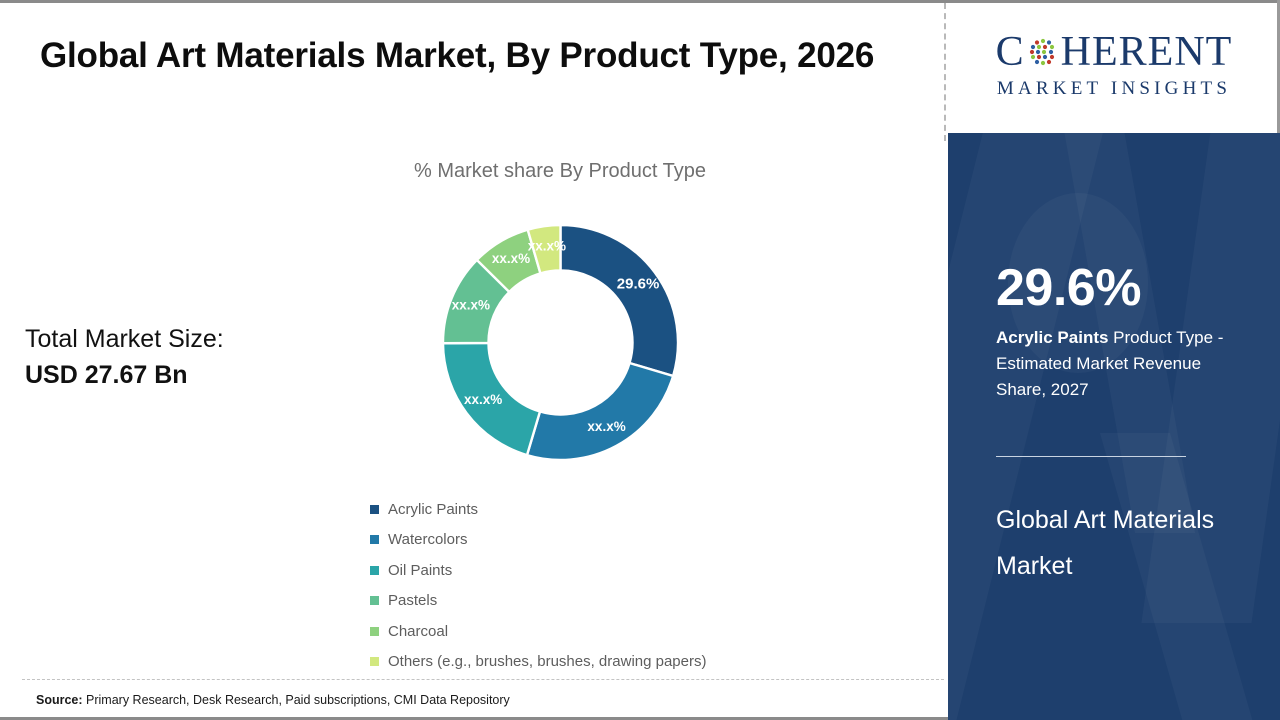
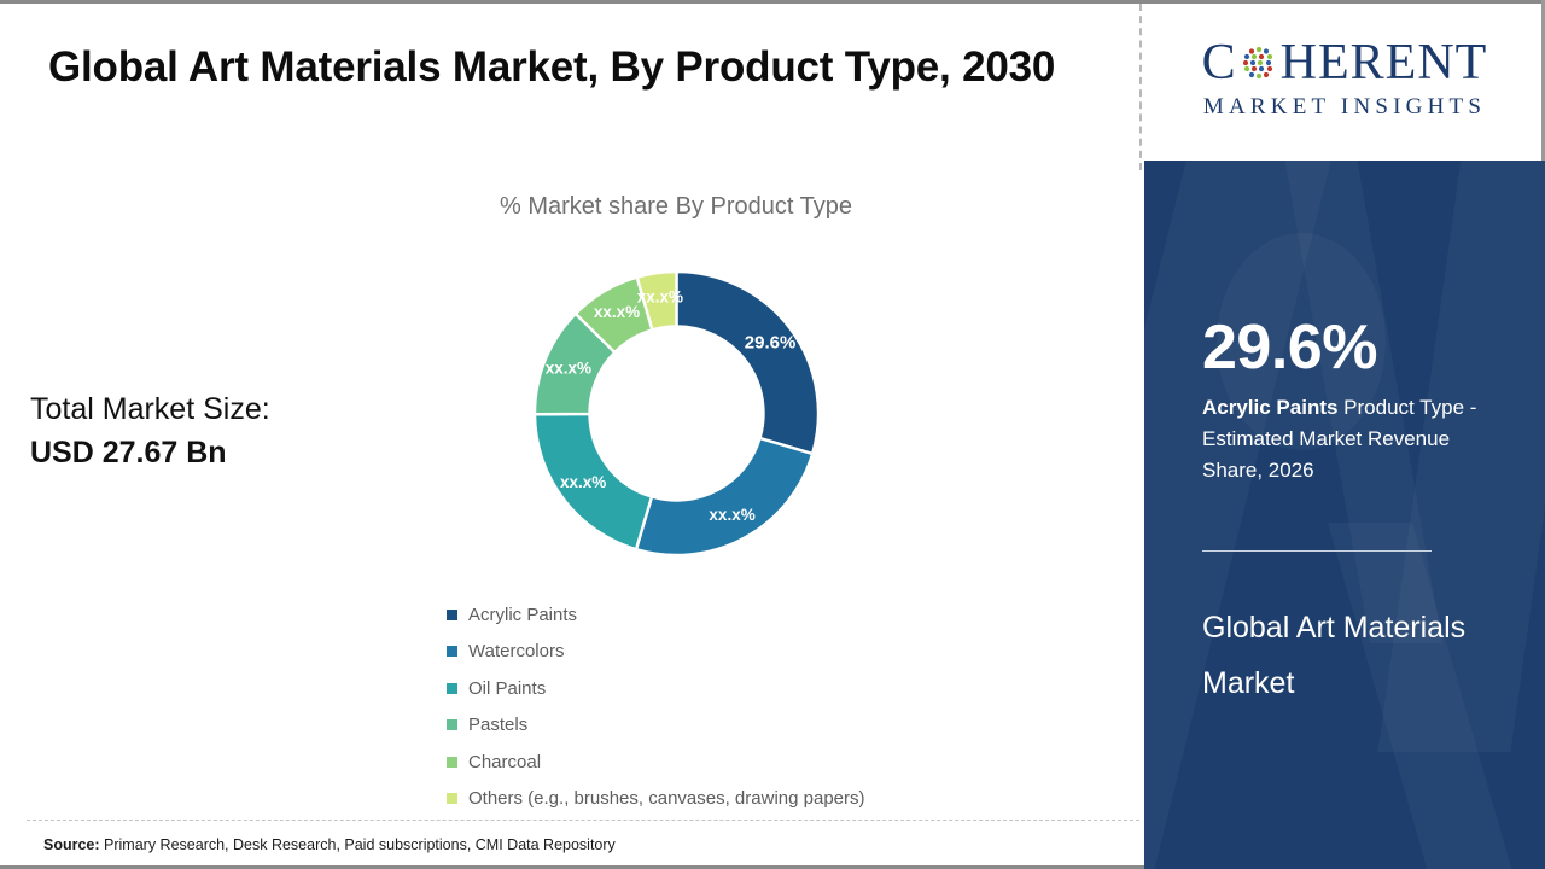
- Global Art Materials Market, By Product Type, 2026
+ Global Art Materials Market, By Product Type, 2030
  % Market share By Product Type
  29.6%
  xx.x%
  xx.x%
  xx.x%
  xx.x%
  xx.x%
  Total Market Size:
  USD 27.67 Bn
  Acrylic Paints
  Watercolors
  Oil Paints
  Pastels
  Charcoal
- Others (e.g., brushes, brushes, drawing papers)
+ Others (e.g., brushes, canvases, drawing papers)
  Source: Primary Research, Desk Research, Paid subscriptions, CMI Data Repository
  29.6%
- Acrylic Paints Product Type - Estimated Market Revenue Share, 2027
+ Acrylic Paints Product Type - Estimated Market Revenue Share, 2026
  Global Art Materials Market
  C
  HERENT
  MARKET INSIGHTS
